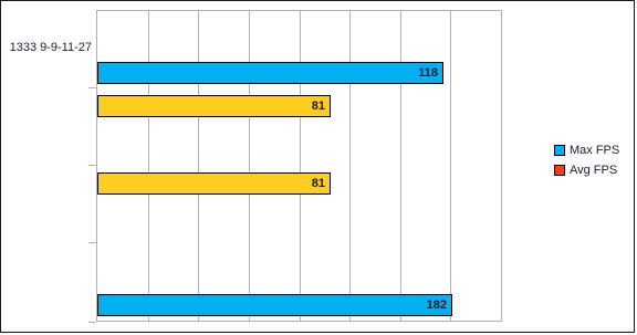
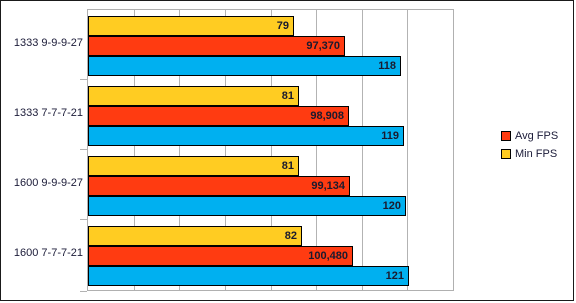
- 1333 9-9-11-27
+ 1333 9-9-9-27
+ 1333 7-7-7-21
+ 1600 9-9-9-27
+ 1600 7-7-7-21
+ 79
+ 97,370
  118
  81
+ 98,908
+ 119
  81
+ 99,134
+ 120
+ 82
+ 100,480
- 182
+ 121
- Max FPS
  Avg FPS
+ Min FPS
